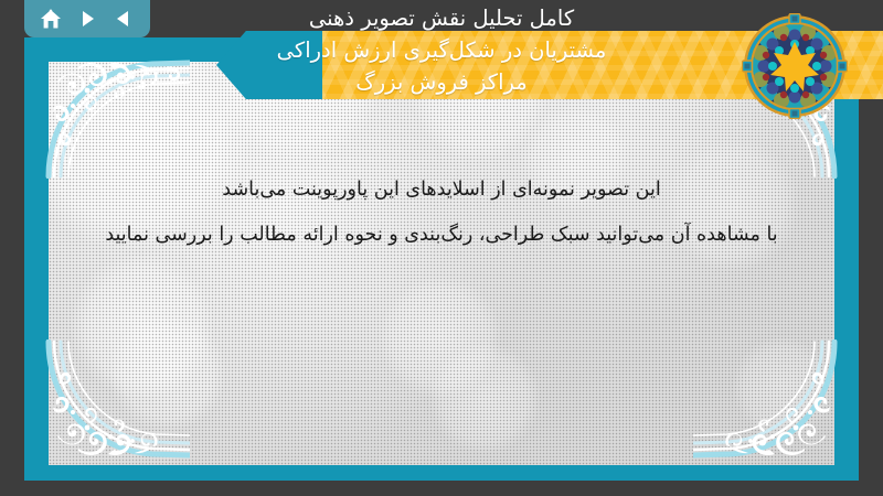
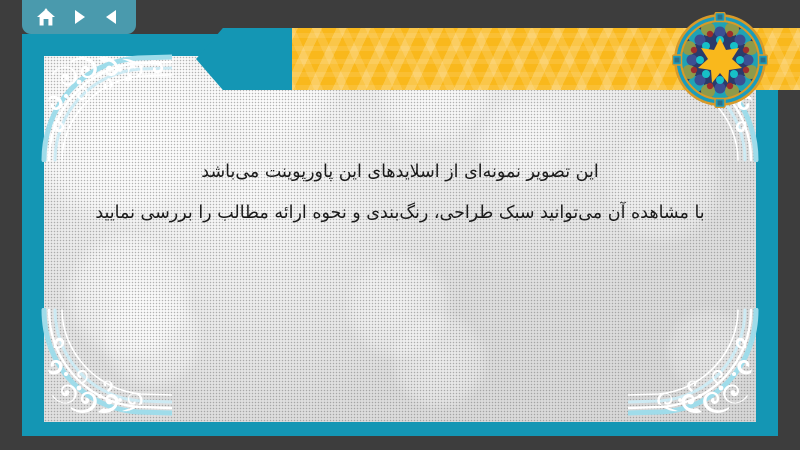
  این تصویر نمونه‌ای از اسلایدهای این پاورپوینت می‌باشد
  با مشاهده آن میتوانید سبک طراحی، رنگ‌بندی و نحوه ارائه مطالب را بررسی نمایید
- کامل تحلیل نقش تصویر ذهنی
- مشتریان در شکل‌گیری ارزش ادراکی
- مراکز فروش بزرگ
